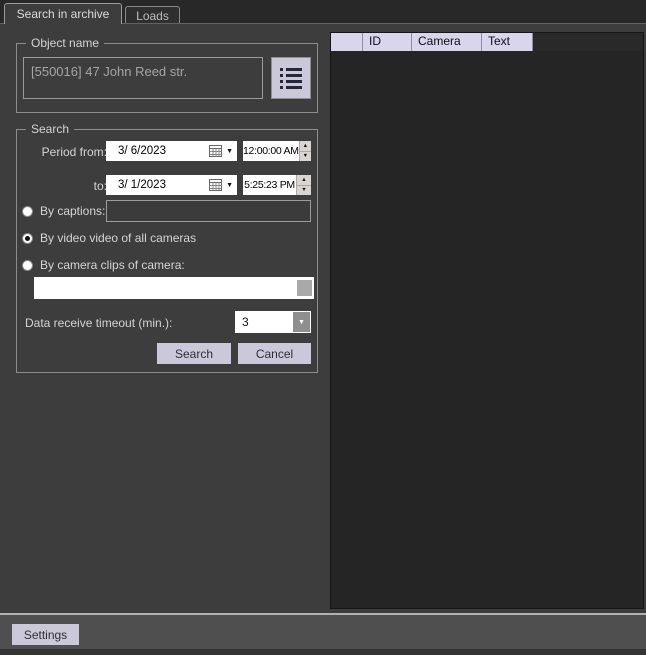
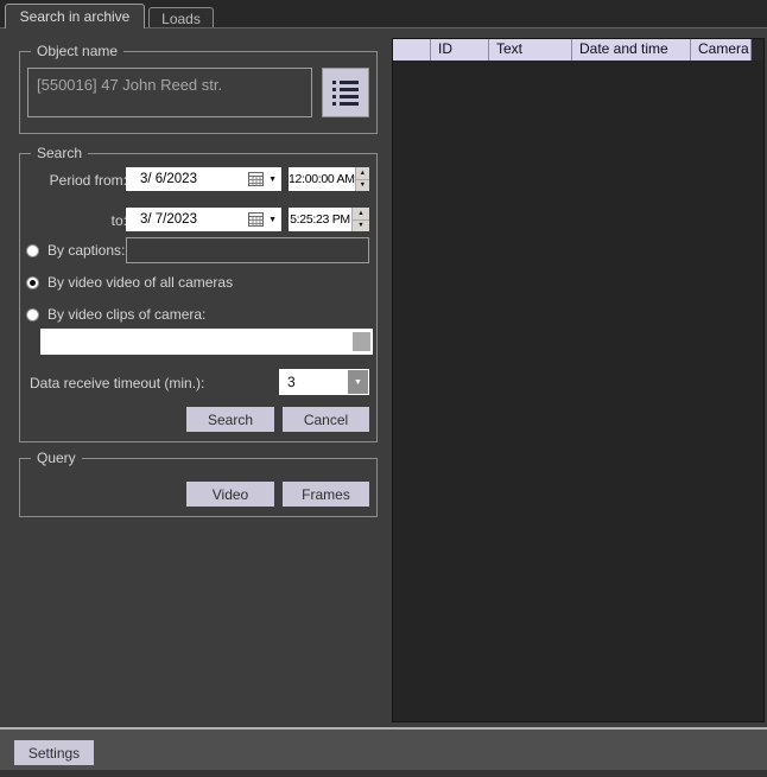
  Search in archive
  Loads
  Object name
  [550016] 47 John Reed str.
  Search
  Period from
  3/ 6/2023
  12:00:00 AM
- 3/ 1/2023
+ 3/ 7/2023
  5:25:23 PM
  By captions:
  By video video of all cameras
- By camera clips of camera:
+ By video clips of camera:
  Data receive timeout (min.):
  3
  Search
  Cancel
+ Query
+ Video
+ Frames
  ID
- Camera
+ Text
+ Date and time
- Text
+ Camera
  Settings
